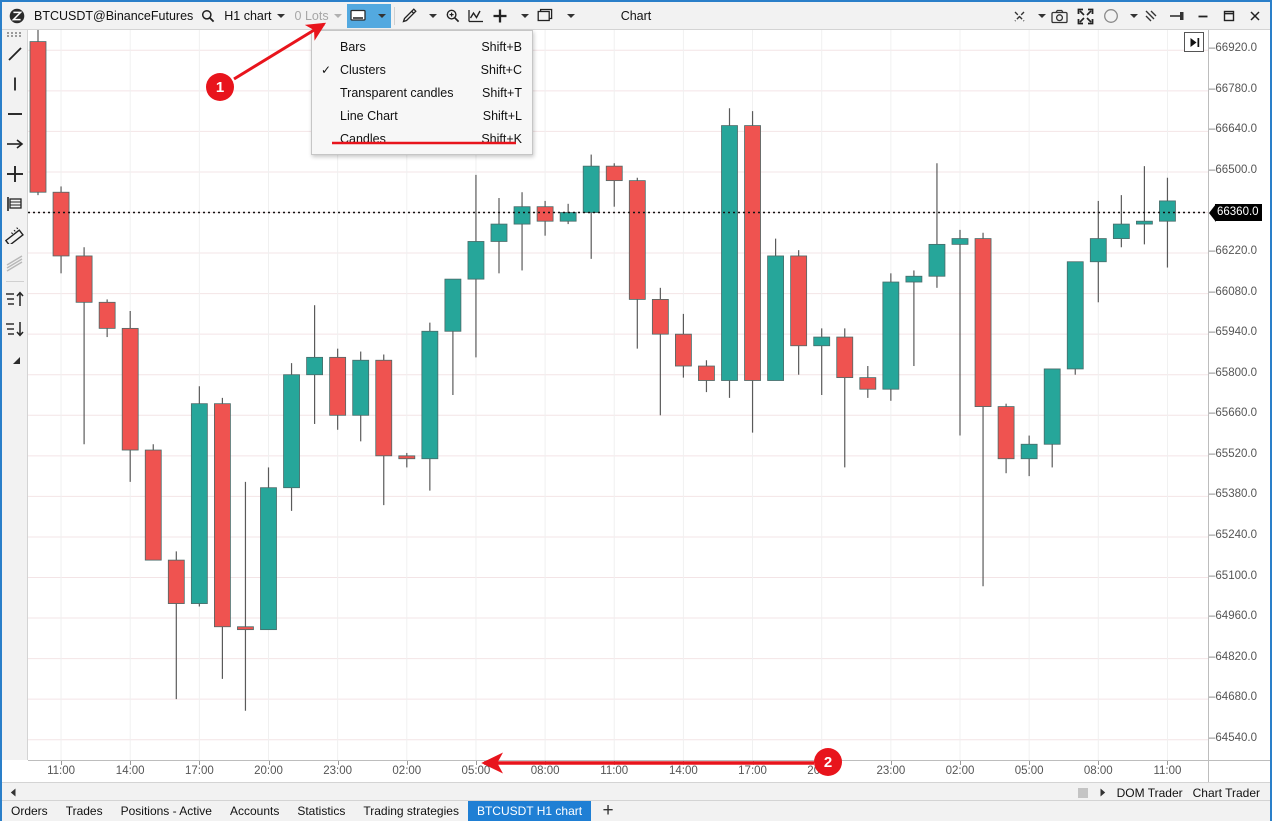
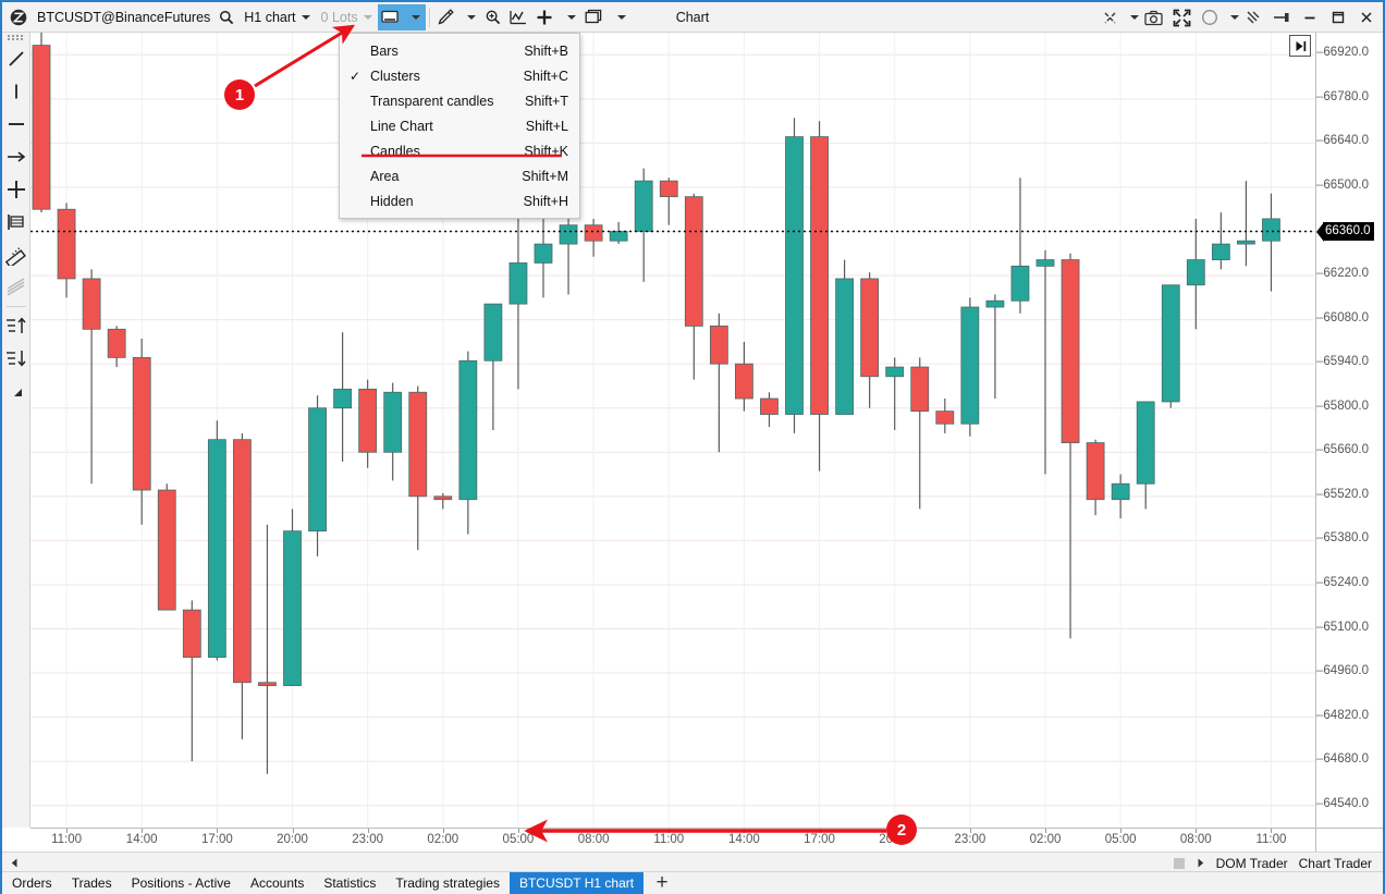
  Chart
  BTCUSDT@BinanceFutures
  H1 chart
  0 Lots
  –66920.0
  –66780.0
  –66640.0
  –66500.0
  66360.0
  –66220.0
  –66080.0
  –65940.0
  –65800.0
  –65660.0
  –65520.0
  –65380.0
  –65240.0
  –65100.0
  –64960.0
  –64820.0
  –64680.0
  –64540.0
  11:00
  14:00
  17:00
  20:00
  23:00
  02:00
  05:00
  08:00
  11:00
  14:00
  17:00
  23:00
  02:00
  05:00
  08:00
  11:00
  DOM Trader
  Chart Trader
  Orders
  Trades
  Positions - Active
  Accounts
  Statistics
  Trading strategies
  BTCUSDT H1 chart
  +
  Bars
  Shift+B
  ✓
  Clusters
  Shift+C
  Transparent candles
  Shift+T
  Line Chart
  Shift+L
  Candles
  Shift+K
+ Area
+ Shift+M
+ Hidden
+ Shift+H
  1
  2
